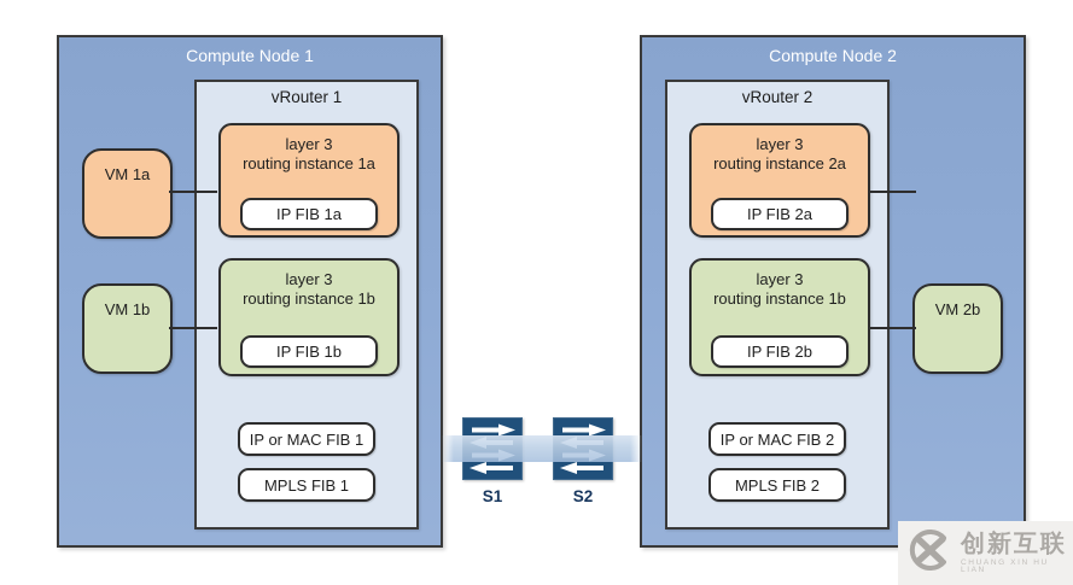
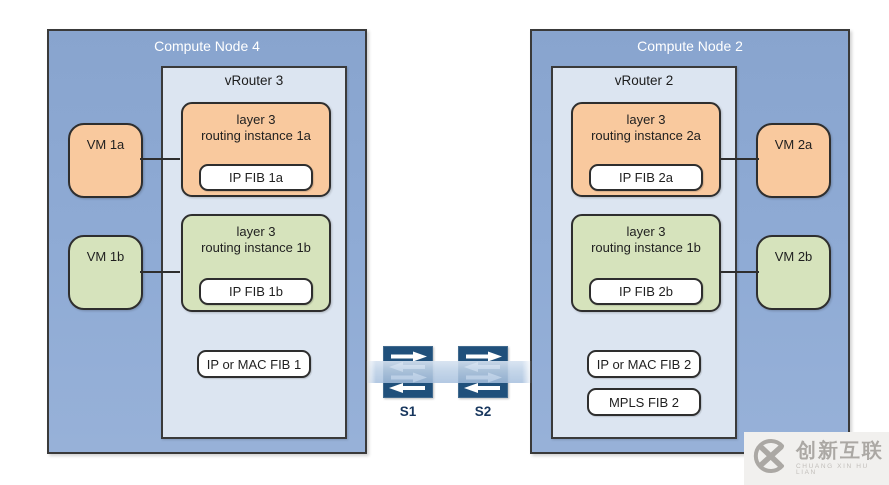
- Compute Node 1
+ Compute Node 4
- vRouter 1
+ vRouter 3
  layer 3
  routing instance 1a
  IP FIB 1a
  layer 3
  routing instance 1b
  IP FIB 1b
  IP or MAC FIB 1
- MPLS FIB 1
  VM 1a
  VM 1b
  Compute Node 2
  vRouter 2
  layer 3
  routing instance 2a
  IP FIB 2a
  layer 3
  routing instance 1b
  IP FIB 2b
  IP or MAC FIB 2
  MPLS FIB 2
+ VM 2a
  VM 2b
  S1
  S2
  创新互联
